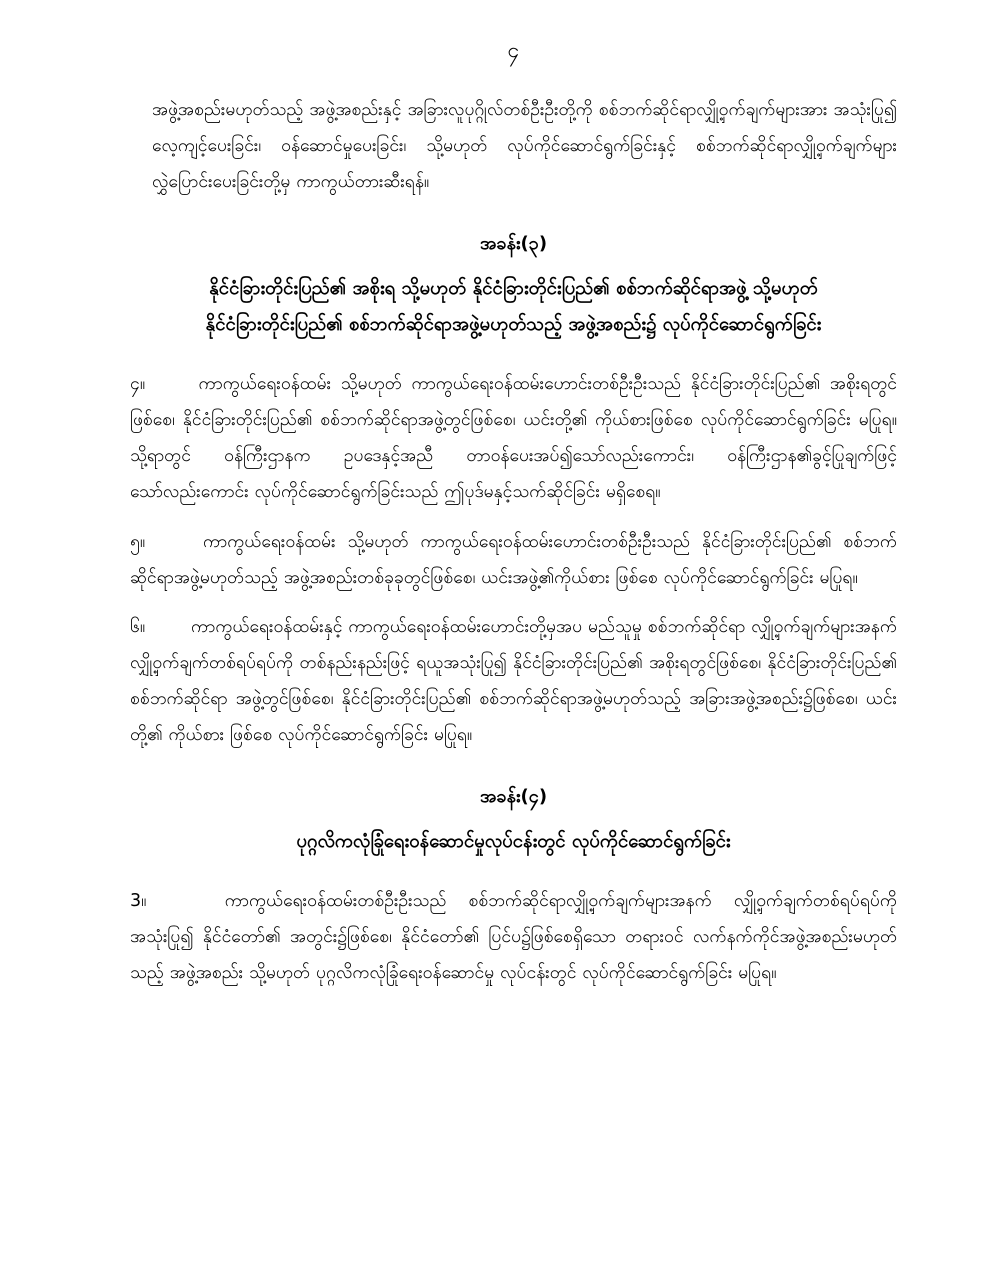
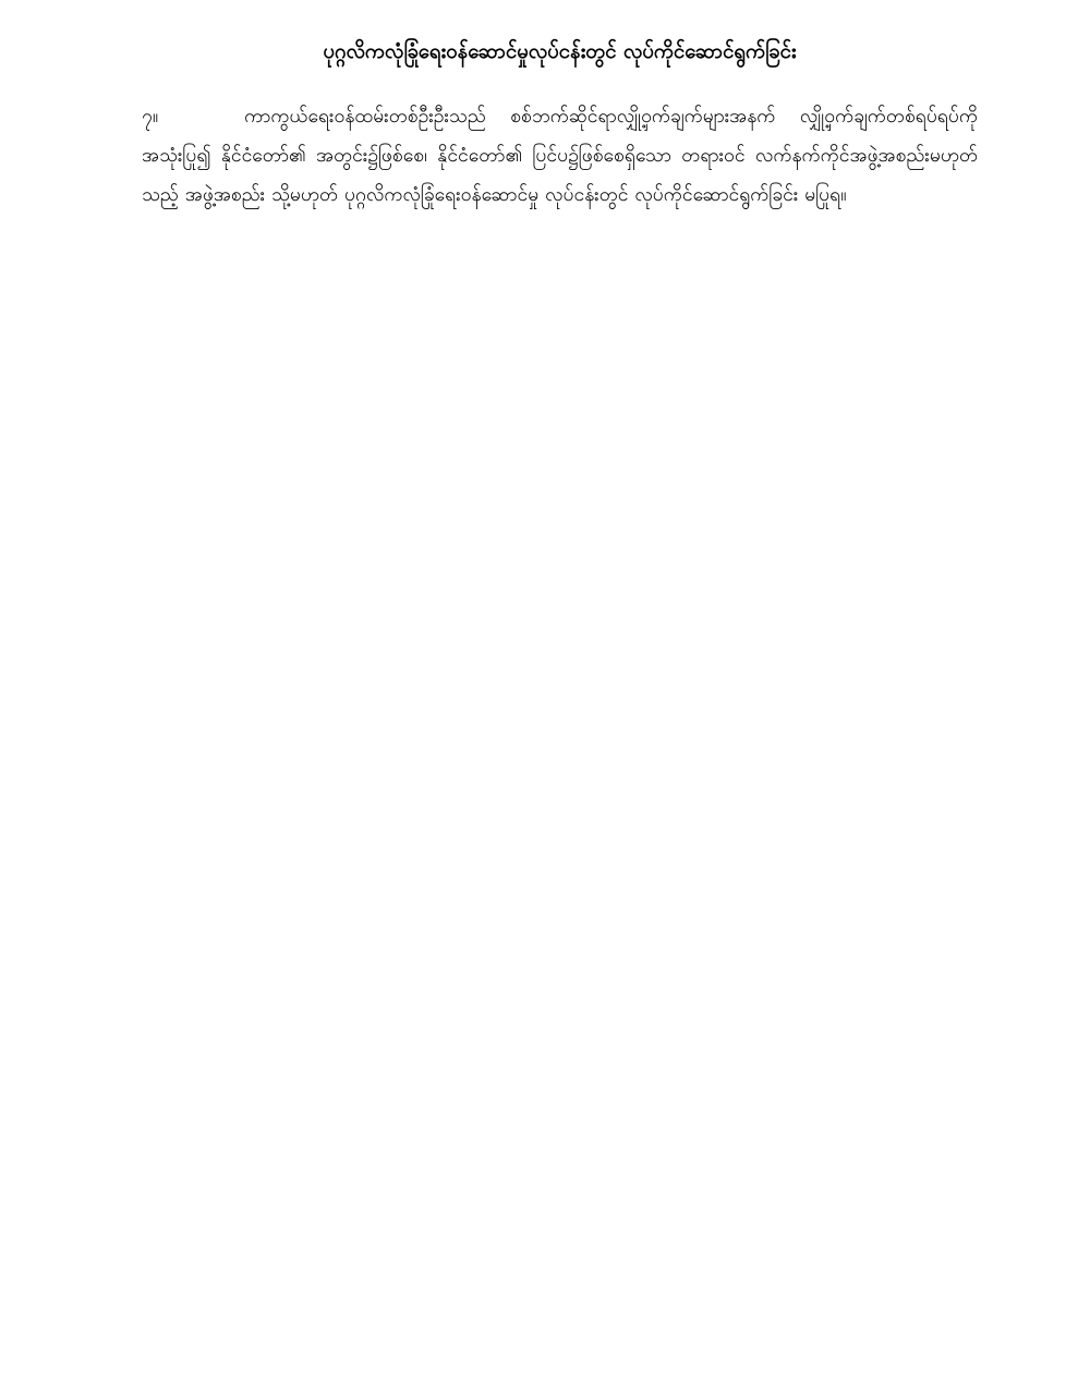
- ၄
- အဖွဲ့အစည်းမဟုတ်သည့် အဖွဲ့အစည်းနှင့် အခြားလူပုဂ္ဂိုလ်တစ်ဦးဦးတို့ကို စစ်ဘက်ဆိုင်ရာလျှို့ဝှက်ချက်များအား အသုံးပြု၍ လေ့ကျင့်ပေးခြင်း၊ ဝန်ဆောင်မှုပေးခြင်း၊ သို့မဟုတ် လုပ်ကိုင်ဆောင်ရွက်ခြင်းနှင့် စစ်ဘက်ဆိုင်ရာလျှို့ဝှက်ချက်များ လွှဲပြောင်းပေးခြင်းတို့မှ ကာကွယ်တားဆီးရန်။
- အခန်း(၃)
- နိုင်ငံခြားတိုင်းပြည်၏ အစိုးရ သို့မဟုတ် နိုင်ငံခြားတိုင်းပြည်၏ စစ်ဘက်ဆိုင်ရာအဖွဲ့ သို့မဟုတ်
- နိုင်ငံခြားတိုင်းပြည်၏ စစ်ဘက်ဆိုင်ရာအဖွဲ့မဟုတ်သည့် အဖွဲ့အစည်း၌ လုပ်ကိုင်ဆောင်ရွက်ခြင်း
- ၄။ ကာကွယ်ရေးဝန်ထမ်း သို့မဟုတ် ကာကွယ်ရေးဝန်ထမ်းဟောင်းတစ်ဦးဦးသည် နိုင်ငံခြားတိုင်းပြည်၏ အစိုးရတွင်ဖြစ်စေ၊ နိုင်ငံခြားတိုင်းပြည်၏ စစ်ဘက်ဆိုင်ရာအဖွဲ့တွင်ဖြစ်စေ၊ ယင်းတို့၏ ကိုယ်စားဖြစ်စေ လုပ်ကိုင်ဆောင်ရွက်ခြင်း မပြုရ။ သို့ရာတွင် ဝန်ကြီးဌာနက ဥပဒေနှင့်အညီ တာဝန်ပေးအပ်၍သော်လည်းကောင်း၊ ဝန်ကြီးဌာန၏ခွင့်ပြုချက်ဖြင့်သော်လည်းကောင်း လုပ်ကိုင်ဆောင်ရွက်ခြင်းသည် ဤပုဒ်မနှင့်သက်ဆိုင်ခြင်း မရှိစေရ။
- ၅။ ကာကွယ်ရေးဝန်ထမ်း သို့မဟုတ် ကာကွယ်ရေးဝန်ထမ်းဟောင်းတစ်ဦးဦးသည် နိုင်ငံခြားတိုင်းပြည်၏ စစ်ဘက်ဆိုင်ရာအဖွဲ့မဟုတ်သည့် အဖွဲ့အစည်းတစ်ခုခုတွင်ဖြစ်စေ၊ ယင်းအဖွဲ့၏ကိုယ်စား ဖြစ်စေ လုပ်ကိုင်ဆောင်ရွက်ခြင်း မပြုရ။
- ၆။ ကာကွယ်ရေးဝန်ထမ်းနှင့် ကာကွယ်ရေးဝန်ထမ်းဟောင်းတို့မှအပ မည်သူမှု စစ်ဘက်ဆိုင်ရာ လျှို့ဝှက်ချက်များအနက် လျှို့ဝှက်ချက်တစ်ရပ်ရပ်ကို တစ်နည်းနည်းဖြင့် ရယူအသုံးပြု၍ နိုင်ငံခြားတိုင်းပြည်၏ အစိုးရတွင်ဖြစ်စေ၊ နိုင်ငံခြားတိုင်းပြည်၏ စစ်ဘက်ဆိုင်ရာ အဖွဲ့တွင်ဖြစ်စေ၊ နိုင်ငံခြားတိုင်းပြည်၏ စစ်ဘက်ဆိုင်ရာအဖွဲ့မဟုတ်သည့် အခြားအဖွဲ့အစည်း၌ဖြစ်စေ၊ ယင်းတို့၏ ကိုယ်စား ဖြစ်စေ လုပ်ကိုင်ဆောင်ရွက်ခြင်း မပြုရ။
- အခန်း(၄)
  ပုဂ္ဂလိကလုံခြုံရေးဝန်ဆောင်မှုလုပ်ငန်းတွင် လုပ်ကိုင်ဆောင်ရွက်ခြင်း
- 3။ ကာကွယ်ရေးဝန်ထမ်းတစ်ဦးဦးသည် စစ်ဘက်ဆိုင်ရာလျှို့ဝှက်ချက်များအနက် လျှို့ဝှက်ချက်တစ်ရပ်ရပ်ကို အသုံးပြု၍ နိုင်ငံတော်၏ အတွင်း၌ဖြစ်စေ၊ နိုင်ငံတော်၏ ပြင်ပ၌ဖြစ်စေရှိသော တရားဝင် လက်နက်ကိုင်အဖွဲ့အစည်းမဟုတ်သည့် အဖွဲ့အစည်း သို့မဟုတ် ပုဂ္ဂလိကလုံခြုံရေးဝန်ဆောင်မှု လုပ်ငန်းတွင် လုပ်ကိုင်ဆောင်ရွက်ခြင်း မပြုရ။
+ ၇။ ကာကွယ်ရေးဝန်ထမ်းတစ်ဦးဦးသည် စစ်ဘက်ဆိုင်ရာလျှို့ဝှက်ချက်များအနက် လျှို့ဝှက်ချက်တစ်ရပ်ရပ်ကို အသုံးပြု၍ နိုင်ငံတော်၏ အတွင်း၌ဖြစ်စေ၊ နိုင်ငံတော်၏ ပြင်ပ၌ဖြစ်စေရှိသော တရားဝင် လက်နက်ကိုင်အဖွဲ့အစည်းမဟုတ်သည့် အဖွဲ့အစည်း သို့မဟုတ် ပုဂ္ဂလိကလုံခြုံရေးဝန်ဆောင်မှု လုပ်ငန်းတွင် လုပ်ကိုင်ဆောင်ရွက်ခြင်း မပြုရ။
